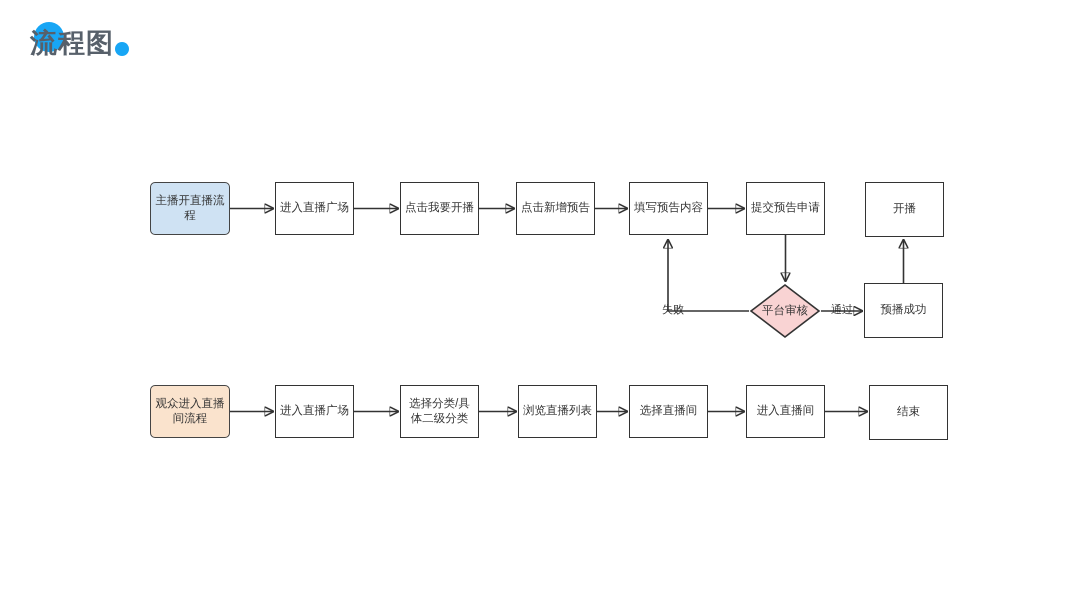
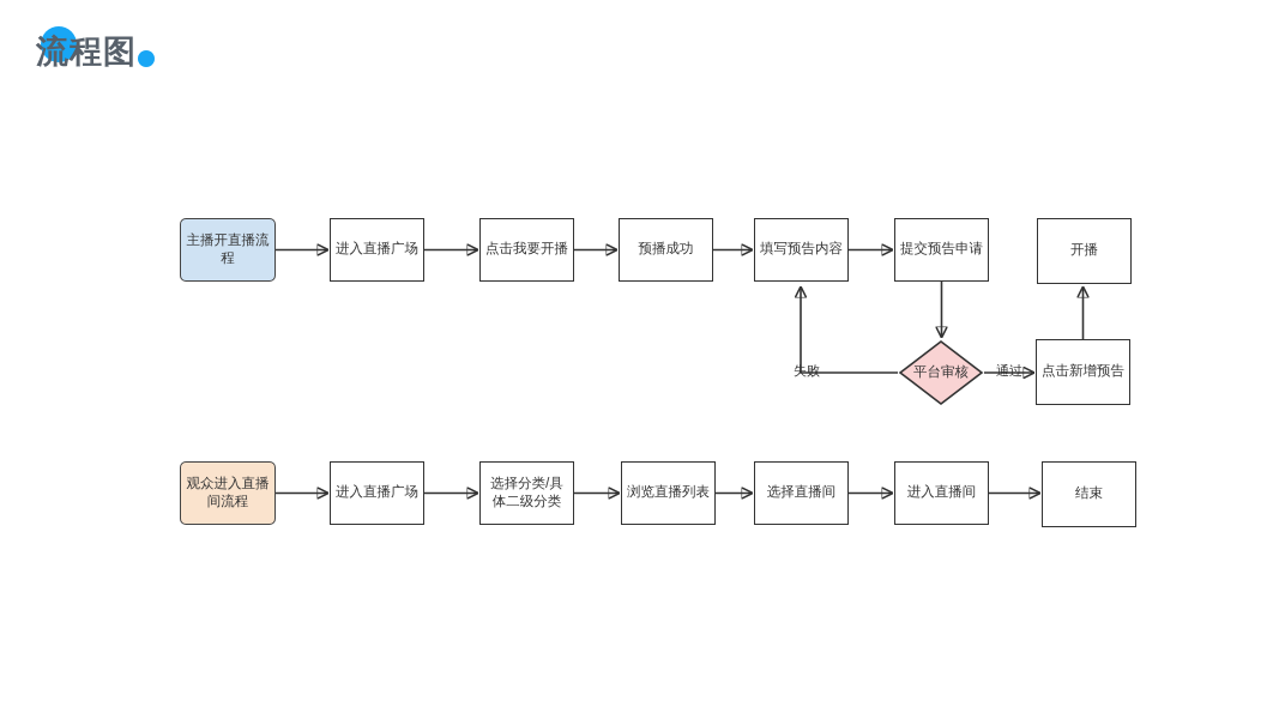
  流程图
  主播开直播流程
  进入直播广场
  点击我要开播
- 点击新增预告
+ 预播成功
  填写预告内容
  提交预告申请
  开播
- 预播成功
+ 点击新增预告
  平台审核
  失败
  通过
  观众进入直播间流程
  进入直播广场
  选择分类/具体二级分类
  浏览直播列表
  选择直播间
  进入直播间
  结束
